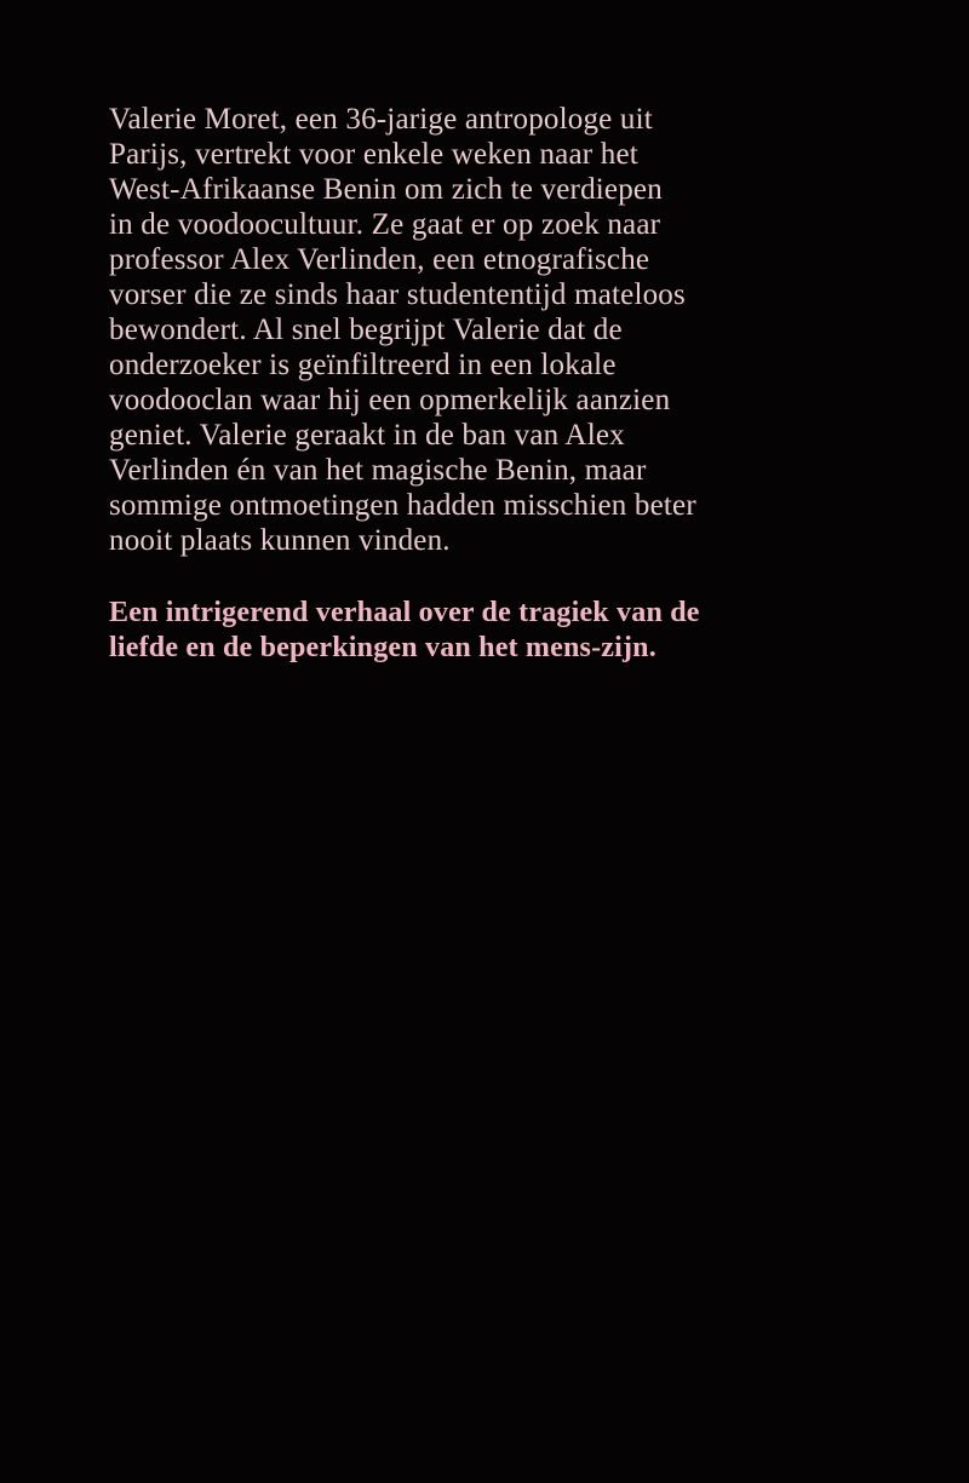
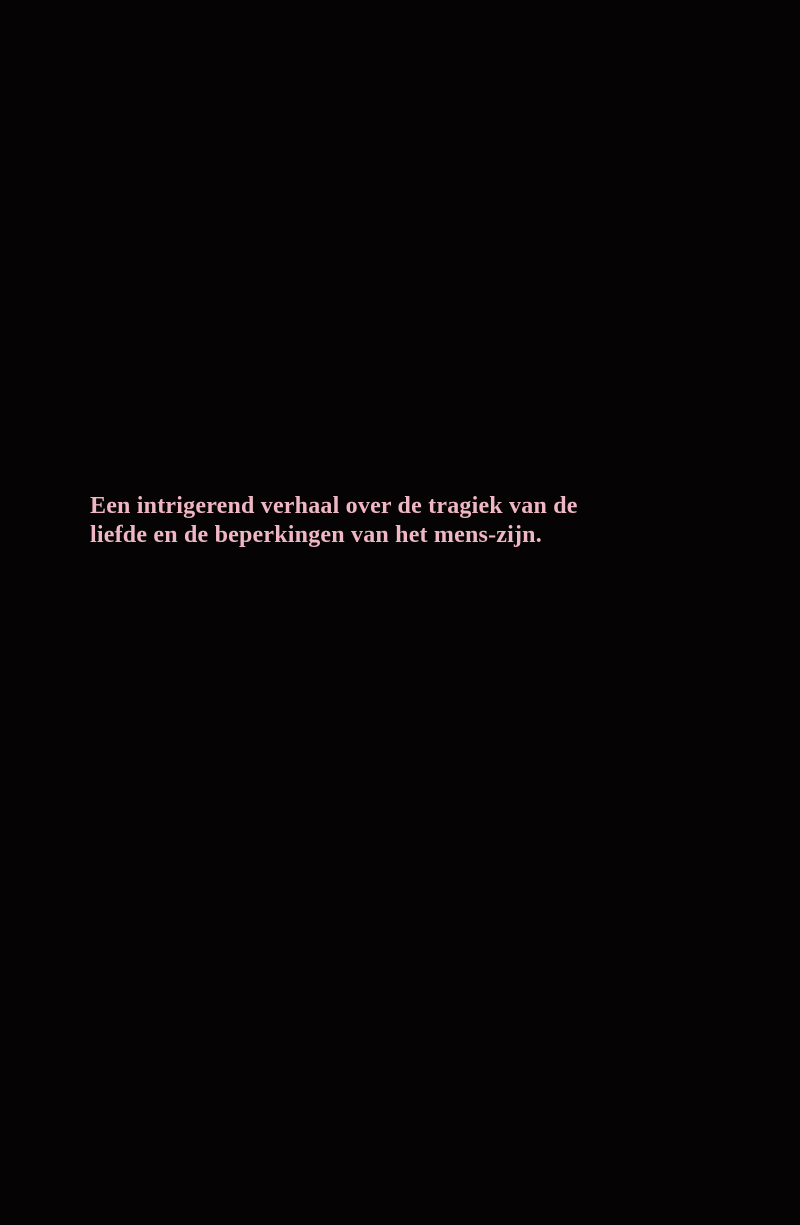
- Valerie Moret, een 36-jarige antropologe uit
- Parijs, vertrekt voor enkele weken naar het
- West-Afrikaanse Benin om zich te verdiepen
- in de voodoocultuur. Ze gaat er op zoek naar
- professor Alex Verlinden, een etnografische
- vorser die ze sinds haar studententijd mateloos
- bewondert. Al snel begrijpt Valerie dat de
- onderzoeker is geïnfiltreerd in een lokale
- voodooclan waar hij een opmerkelijk aanzien
- geniet. Valerie geraakt in de ban van Alex
- Verlinden én van het magische Benin, maar
- sommige ontmoetingen hadden misschien beter
- nooit plaats kunnen vinden.
  Een intrigerend verhaal over de tragiek van de
  liefde en de beperkingen van het mens-zijn.
